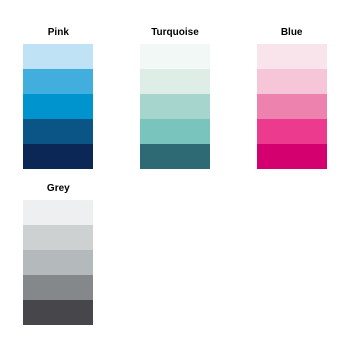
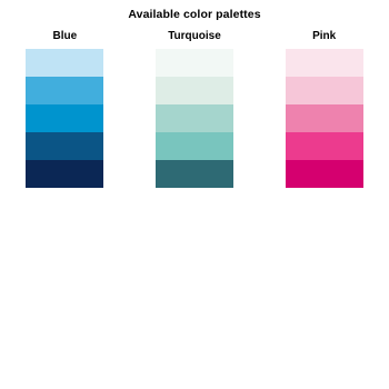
+ Available color palettes
- Pink
+ Blue
  Turquoise
- Blue
+ Pink
- Grey
